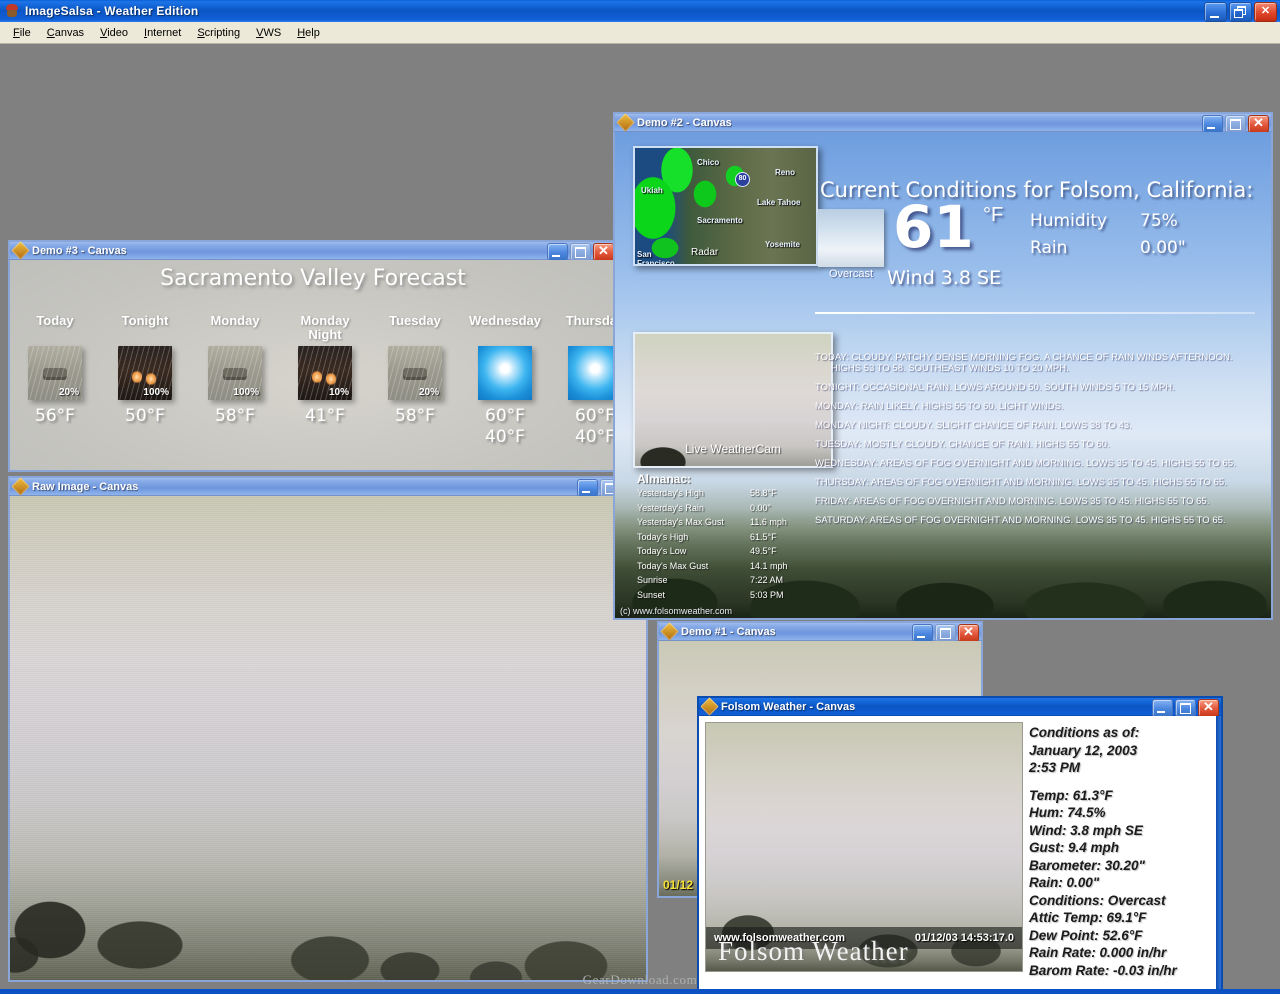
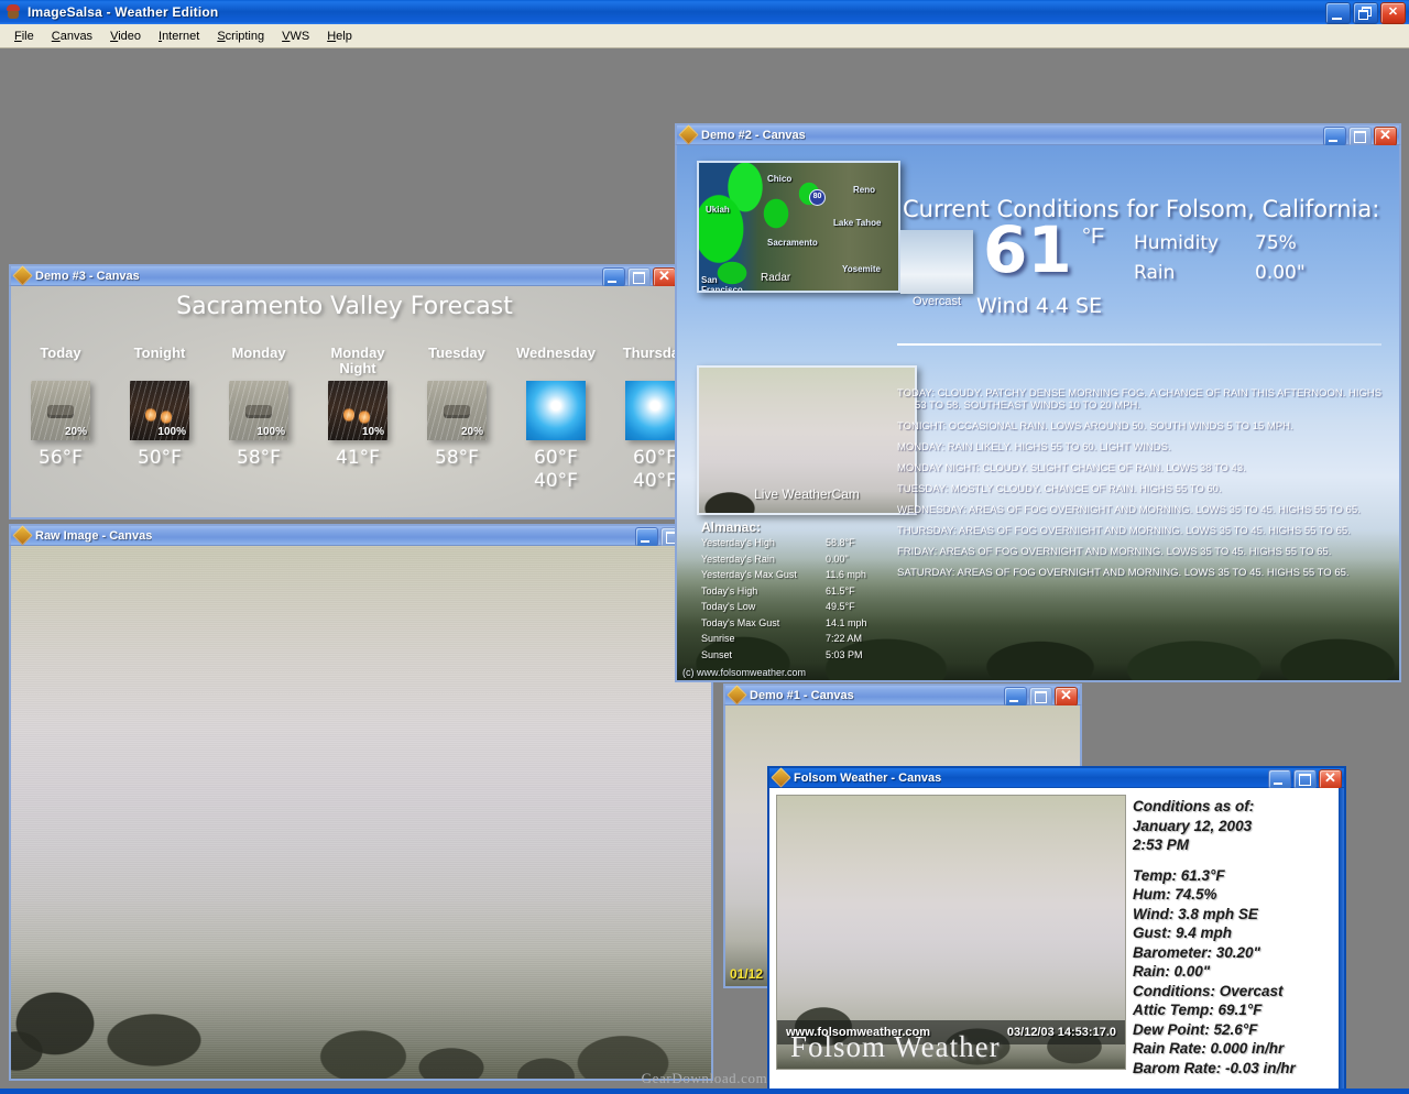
  ImageSalsa - Weather Edition
  ✕
  File
  Canvas
  Video
  Internet
  Scripting
  VWS
  Help
  Demo #3 - Canvas
  ✕
  Sacramento Valley Forecast
  Today
  20%
  56°F
  Tonight
  100%
  50°F
  Monday
  100%
  58°F
  Monday
  Night
  10%
  41°F
  Tuesday
  20%
  58°F
  Wednesday
  60°F
  40°F
  Thursd
  60°F
  40°F
  Raw Image - Canvas
  Demo #2 - Canvas
  ✕
  Chico
  Reno
  Ukiah
  Lake Tahoe
  Sacramento
  Yosemite
  San Francisco
  Radar
  Current Conditions for Folsom, California:
  Overcast
  61
  °F
- Wind 3.8 SE
+ Wind 4.4 SE
  Humidity
  75%
  Rain
  0.00"
  Live WeatherCam
- TODAY: CLOUDY. PATCHY DENSE MORNING FOG. A CHANCE OF RAIN WINDS AFTERNOON. HIGHS 53 TO 58. SOUTHEAST WINDS 10 TO 20 MPH.
+ TODAY: CLOUDY. PATCHY DENSE MORNING FOG. A CHANCE OF RAIN THIS AFTERNOON. HIGHS 53 TO 58. SOUTHEAST WINDS 10 TO 20 MPH.
  TONIGHT: OCCASIONAL RAIN. LOWS AROUND 50. SOUTH WINDS 5 TO 15 MPH.
  MONDAY: RAIN LIKELY. HIGHS 55 TO 60. LIGHT WINDS.
  MONDAY NIGHT: CLOUDY. SLIGHT CHANCE OF RAIN. LOWS 38 TO 43.
  TUESDAY: MOSTLY CLOUDY. CHANCE OF RAIN. HIGHS 55 TO 60.
  WEDNESDAY: AREAS OF FOG OVERNIGHT AND MORNING. LOWS 35 TO 45. HIGHS 55 TO 65.
  THURSDAY: AREAS OF FOG OVERNIGHT AND MORNING. LOWS 35 TO 45. HIGHS 55 TO 65.
  FRIDAY: AREAS OF FOG OVERNIGHT AND MORNING. LOWS 35 TO 45. HIGHS 55 TO 65.
  SATURDAY: AREAS OF FOG OVERNIGHT AND MORNING. LOWS 35 TO 45. HIGHS 55 TO 65.
  Almanac:
  Yesterday's High
  58.8°F
  Yesterday's Rain
  0.00"
  Yesterday's Max Gust
  11.6 mph
  Today's High
  61.5°F
  Today's Low
  49.5°F
  Today's Max Gust
  14.1 mph
  Sunrise
  7:22 AM
  Sunset
  5:03 PM
  (c) www.folsomweather.com
  Demo #1 - Canvas
  ✕
  01/12
  Folsom Weather - Canvas
  ✕
  www.folsomweather.com
- 01/12/03 14:53:17.0
+ 03/12/03 14:53:17.0
  Folsom Weather
  Conditions as of:
  January 12, 2003
  2:53 PM
  Temp: 61.3°F
  Hum: 74.5%
  Wind: 3.8 mph SE
  Gust: 9.4 mph
  Barometer: 30.20"
  Rain: 0.00"
  Conditions: Overcast
  Attic Temp: 69.1°F
  Dew Point: 52.6°F
  Rain Rate: 0.000 in/hr
  Barom Rate: -0.03 in/hr
  GearDownload.com
